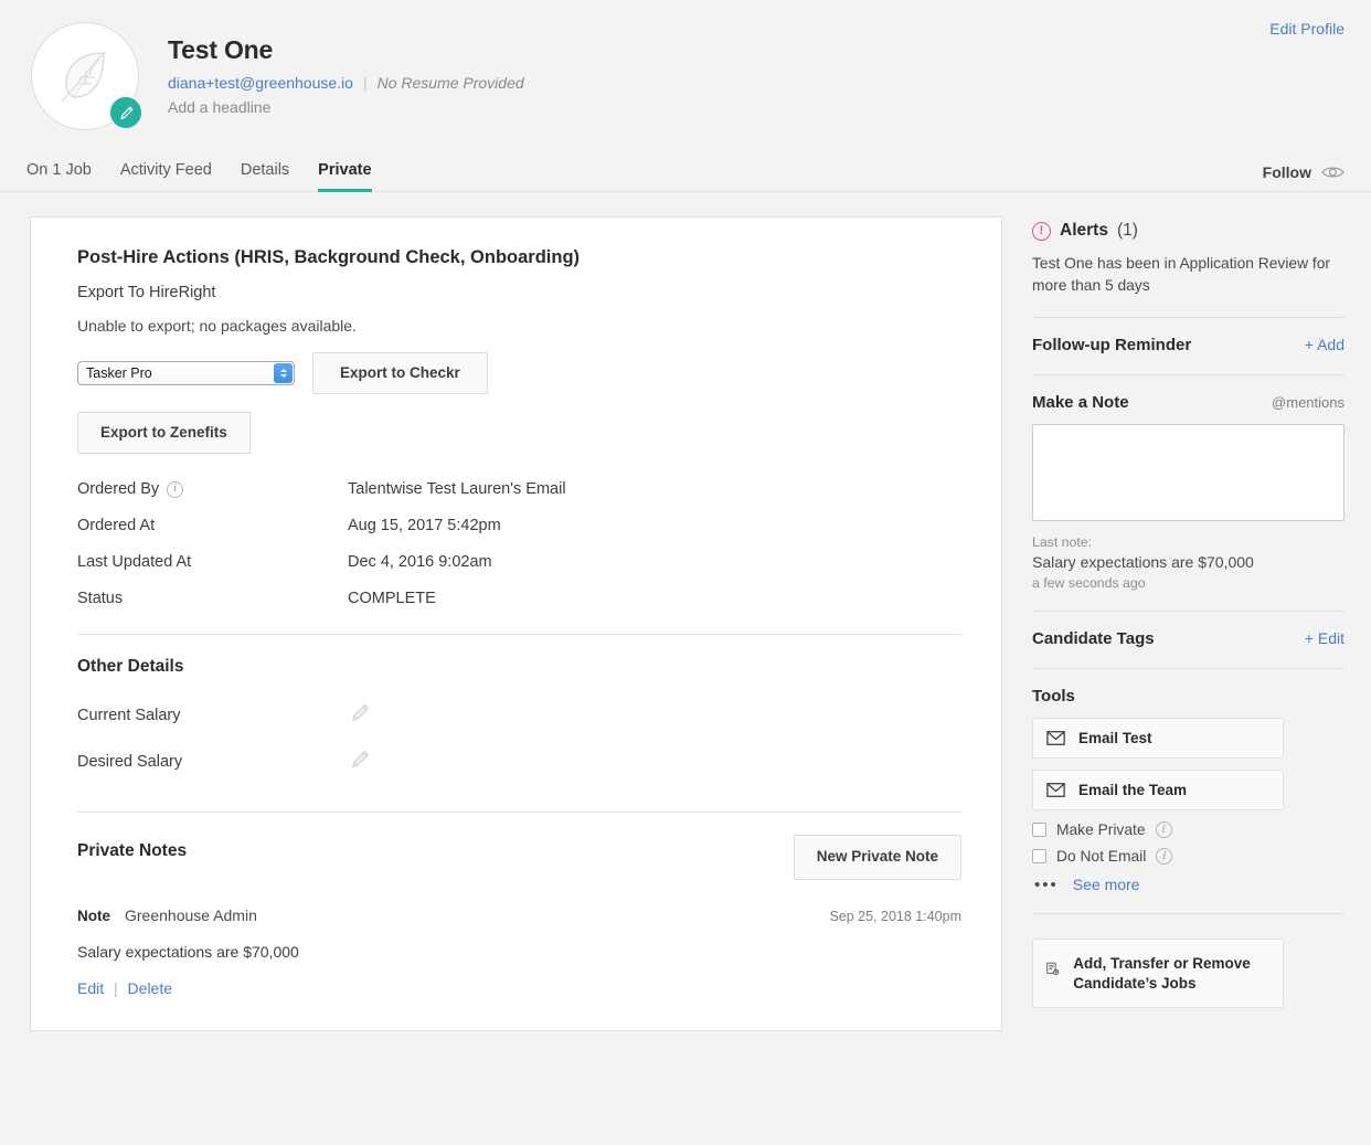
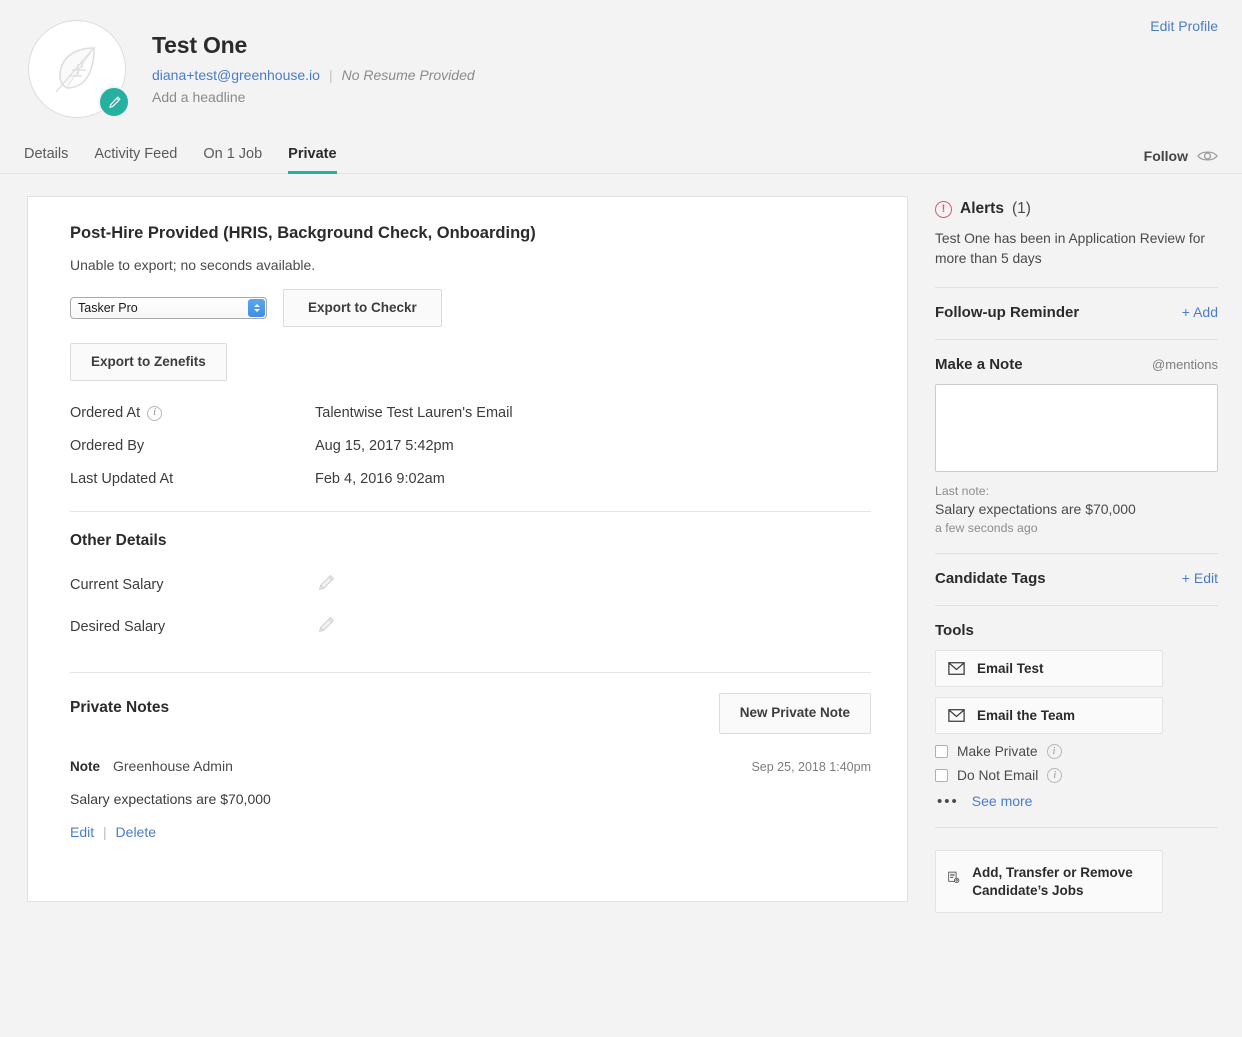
  Edit Profile
  Test One
  diana+test@greenhouse.io
  |
  No Resume Provided
  Add a headline
- On 1 Job
+ Details
  Activity Feed
- Details
+ On 1 Job
  Private
  Follow
- Post-Hire Actions (HRIS, Background Check, Onboarding)
+ Post-Hire Provided (HRIS, Background Check, Onboarding)
- Export To HireRight
- Unable to export; no packages available.
+ Unable to export; no seconds available.
  Tasker Pro
  Export to Checkr
  Export to Zenefits
- Ordered By
+ Ordered At
  i
  Talentwise Test Lauren's Email
- Ordered At
+ Ordered By
  Aug 15, 2017 5:42pm
  Last Updated At
- Dec 4, 2016 9:02am
+ Feb 4, 2016 9:02am
- Status
- COMPLETE
  Other Details
  Current Salary
  Desired Salary
  Private Notes
  New Private Note
  Note
  Greenhouse Admin
  Sep 25, 2018 1:40pm
  Salary expectations are $70,000
  Edit | Delete
  !
  Alerts
  (1)
  Test One has been in Application Review for more than 5 days
  Follow-up Reminder
  + Add
  Make a Note
  @mentions
  Last note:
  Salary expectations are $70,000
  a few seconds ago
  Candidate Tags
  + Edit
  Tools
  Email Test
  Email the Team
  Make Private
  i
  Do Not Email
  i
  •••
  See more
  Add, Transfer or Remove Candidate’s Jobs
